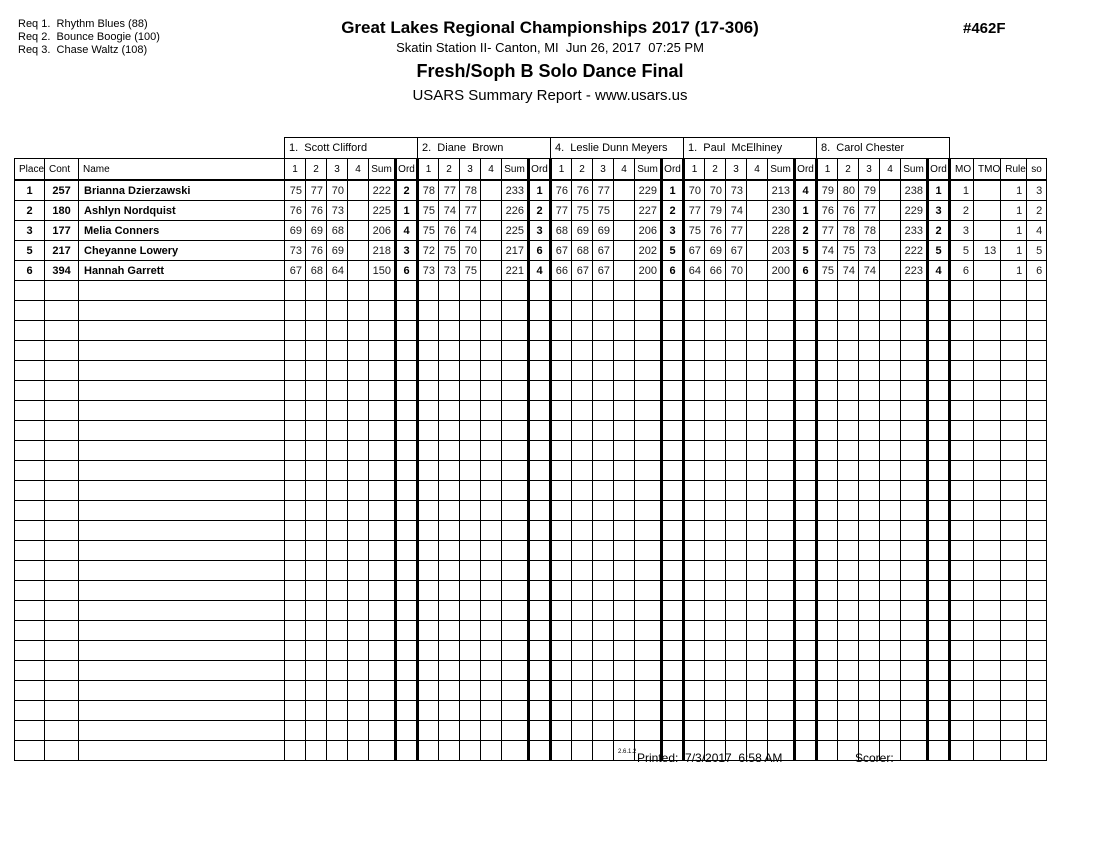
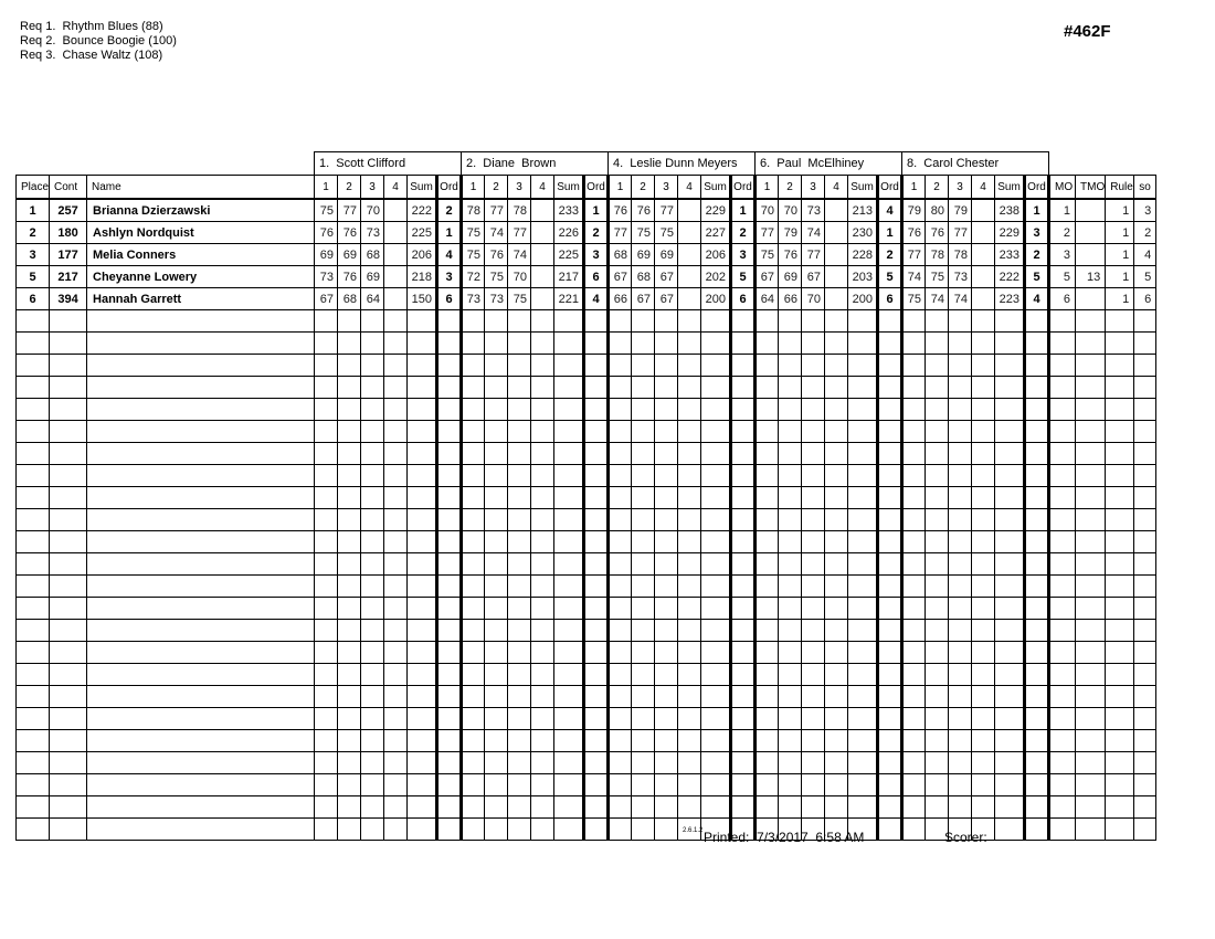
  Req 1. Rhythm Blues (88)
  Req 2. Bounce Boogie (100)
  Req 3. Chase Waltz (108)
- Great Lakes Regional Championships 2017 (17-306)
- Skatin Station II- Canton, MI Jun 26, 2017 07:25 PM
- Fresh/Soph B Solo Dance Final
- USARS Summary Report - www.usars.us
  #462F
- 	1. Scott Clifford	2. Diane Brown	4. Leslie Dunn Meyers	1. Paul McElhiney	8. Carol Chester
+ 	1. Scott Clifford	2. Diane Brown	4. Leslie Dunn Meyers	6. Paul McElhiney	8. Carol Chester
  Place	Cont	Name	1	2	3	4	Sum	Ord	1	2	3	4	Sum	Ord	1	2	3	4	Sum	Ord	1	2	3	4	Sum	Ord	1	2	3	4	Sum	Ord	MO	TMO	Rule	so
  1	257	Brianna Dzierzawski	75	77	70		222	2	78	77	78		233	1	76	76	77		229	1	70	70	73		213	4	79	80	79		238	1	1		1	3
  2	180	Ashlyn Nordquist	76	76	73		225	1	75	74	77		226	2	77	75	75		227	2	77	79	74		230	1	76	76	77		229	3	2		1	2
  3	177	Melia Conners	69	69	68		206	4	75	76	74		225	3	68	69	69		206	3	75	76	77		228	2	77	78	78		233	2	3		1	4
  5	217	Cheyanne Lowery	73	76	69		218	3	72	75	70		217	6	67	68	67		202	5	67	69	67		203	5	74	75	73		222	5	5	13	1	5
  6	394	Hannah Garrett	67	68	64		150	6	73	73	75		221	4	66	67	67		200	6	64	66	70		200	6	75	74	74		223	4	6		1	6
  Printed: 7/3/2017 6:58 AM
  Scorer:
